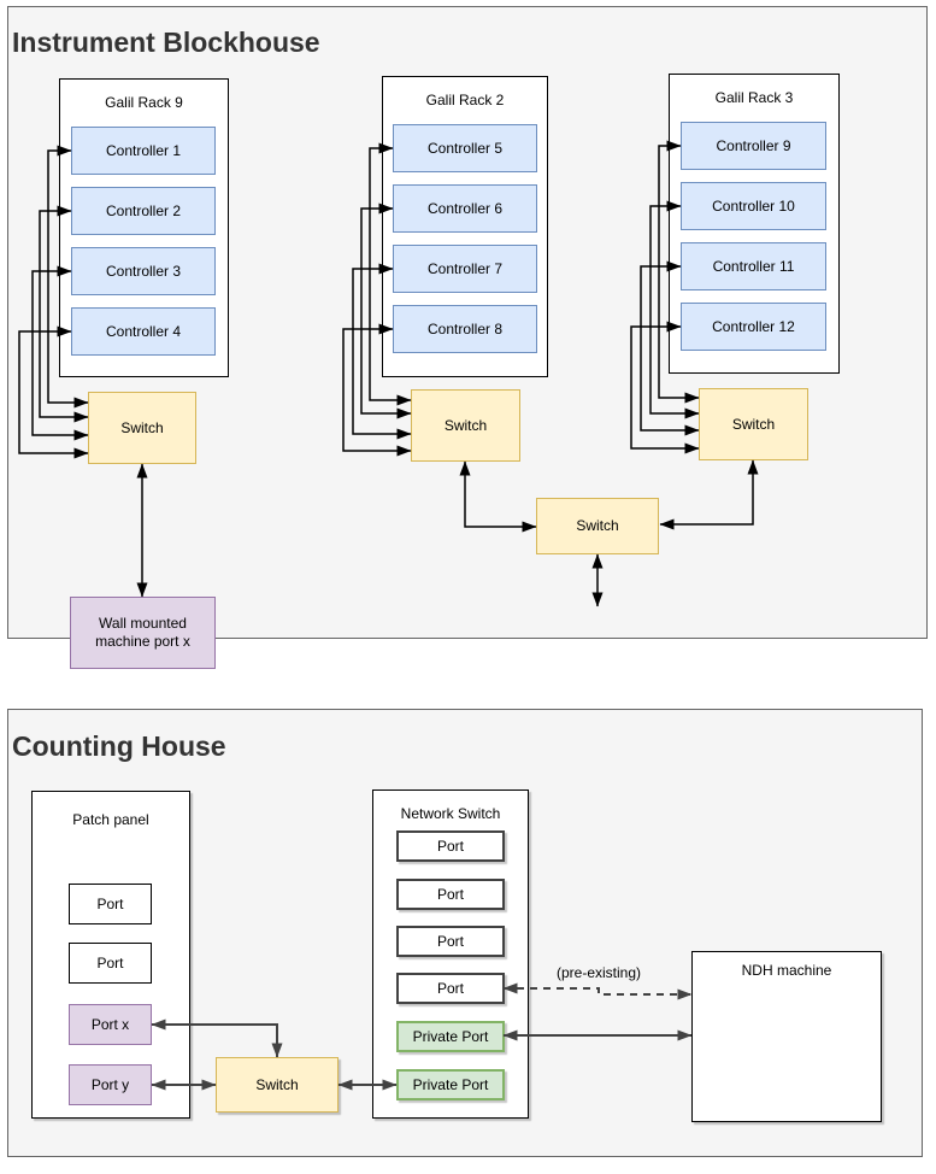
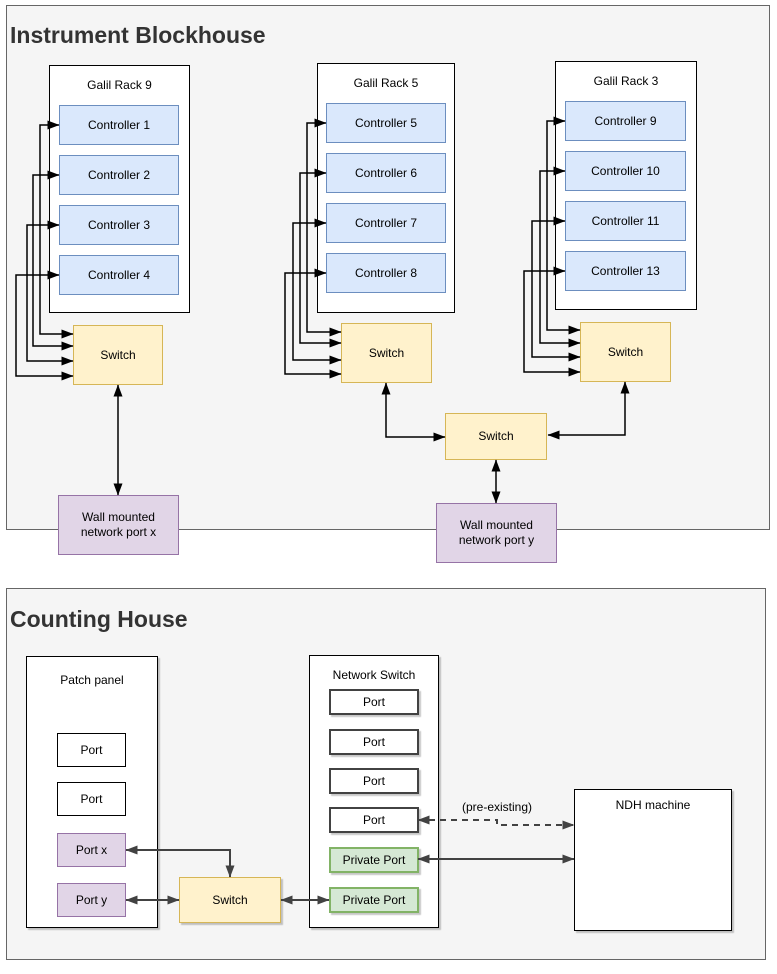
  Instrument Blockhouse
  Galil Rack 9
  Controller 1
  Controller 2
  Controller 3
  Controller 4
- Galil Rack 2
+ Galil Rack 5
  Controller 5
  Controller 6
  Controller 7
  Controller 8
  Galil Rack 3
  Controller 9
  Controller 10
  Controller 11
- Controller 12
+ Controller 13
  Switch
  Switch
  Switch
  Switch
- Wall mounted machine port x
+ Wall mounted network port x
+ Wall mounted network port y
  Counting House
  Patch panel
  Port
  Port
  Port x
  Port y
  Switch
  Network Switch
  Port
  Port
  Port
  Port
  Private Port
  Private Port
  NDH machine
  (pre-existing)
